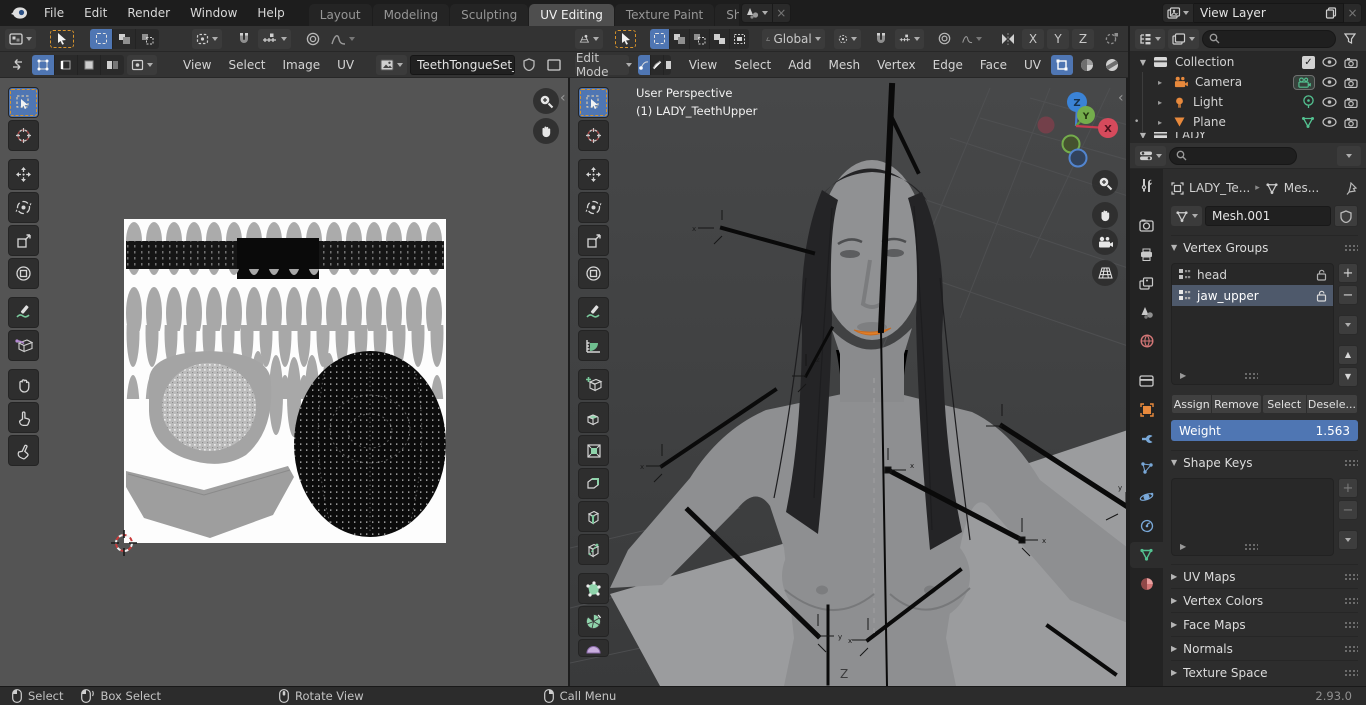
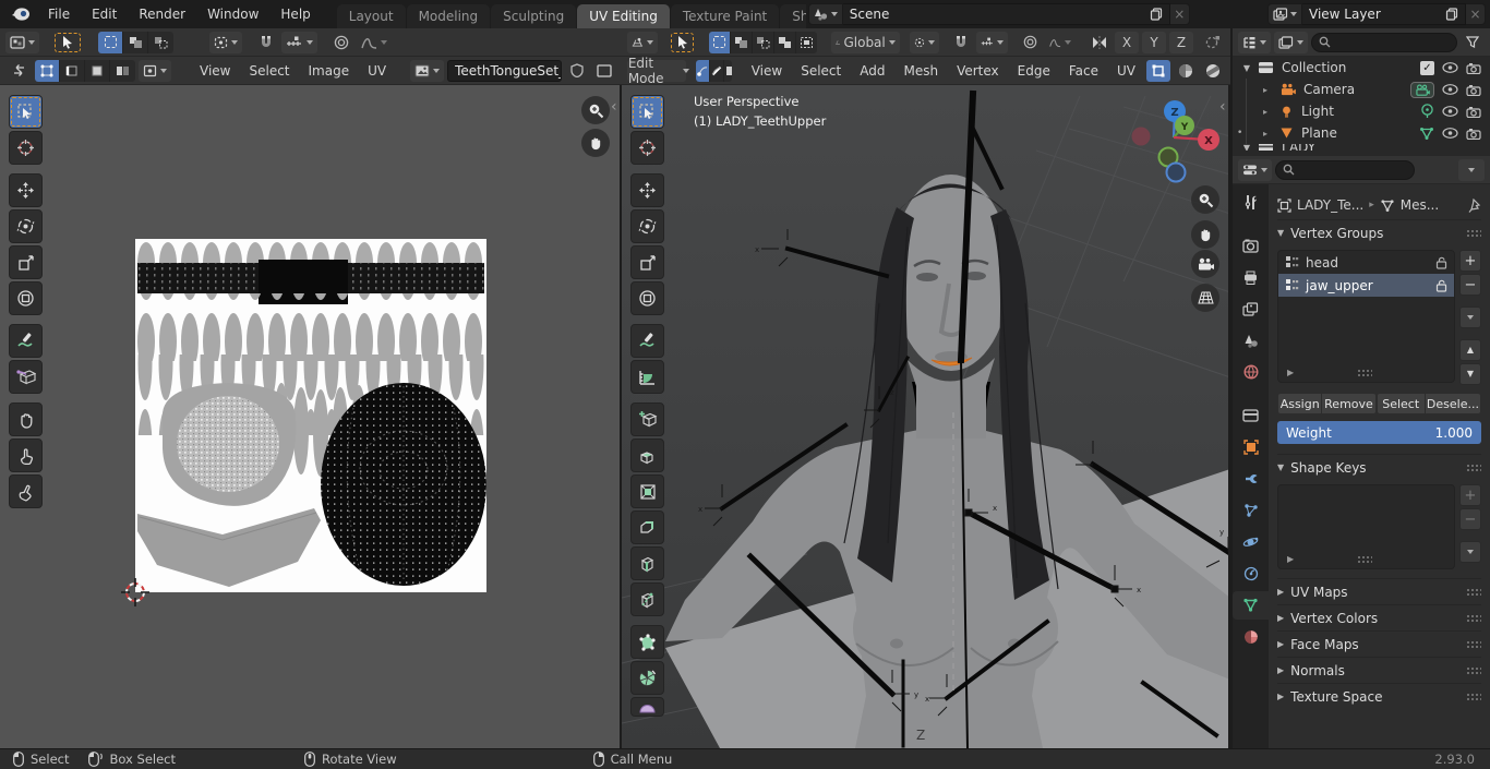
  File
  Edit
  Render
  Window
  Help
  Layout
  Modeling
  Sculpting
  UV Editing
  Texture Paint
+ Scene
  ×
  View Layer
  ×
  View
  Select
  Image
  UV
  ‹
  Global
  X
  Y
  Z
  Edit Mode
  View
  Select
  Add
  Mesh
  Vertex
  Edge
  Face
  UV
  x
  x
  x
  y
  z
  x
  x
  y
  User Perspective
  (1) LADY_TeethUpper
  Z
  Z
  Y
  X
  ‹
  ▼
  Collection
  ✓
  ▸
  Camera
  ▸
  Light
  •
  ▸
  Plane
  ▼
  LADY
  LADY_Te...
  ▸
  Mes...
- Mesh.001
  ▼
  Vertex Groups
  head
  jaw_upper
  ▶
  +
  −
  ▲
  ▼
  Assign
  Remove
  Select
  Desele...
  Weight
- 1.563
+ 1.000
  ▼
  Shape Keys
  ▶
  +
  −
  ▶
  UV Maps
  ▶
  Vertex Colors
  ▶
  Face Maps
  ▶
  Normals
  ▶
  Texture Space
  Select
  Box Select
  Rotate View
  Call Menu
  2.93.0
